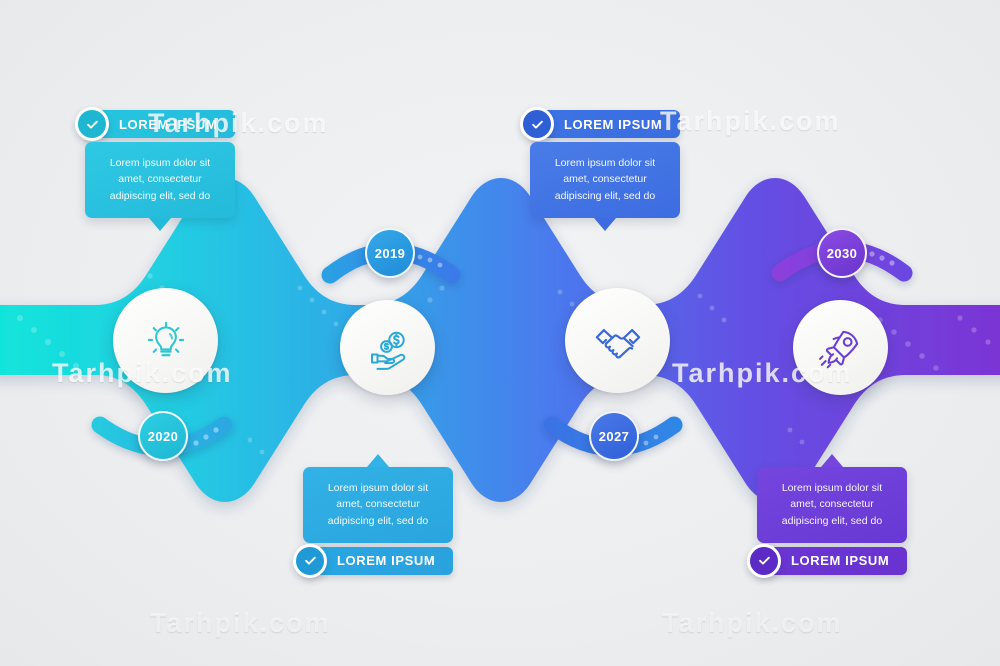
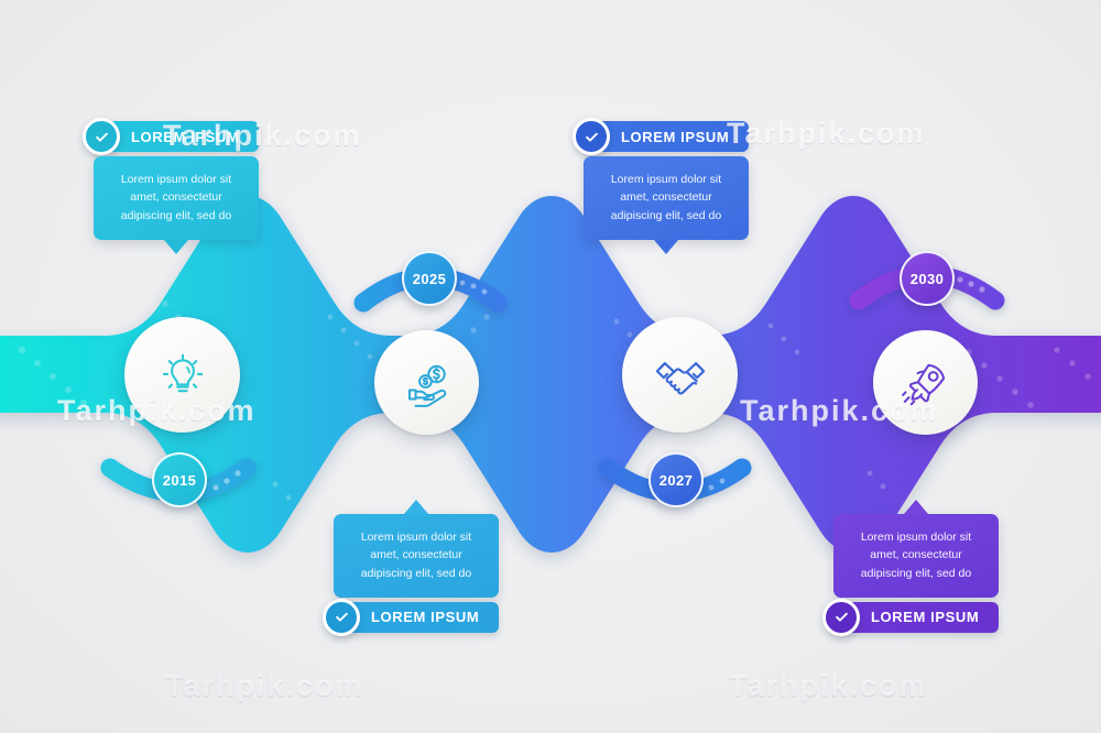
- 2020
+ 2015
- 2019
+ 2025
  2027
  2030
  LOREM IPSUM
  Lorem ipsum dolor sit amet, consectetur adipiscing elit, sed do
  LOREM IPSUM
  Lorem ipsum dolor sit amet, consectetur adipiscing elit, sed do
  Lorem ipsum dolor sit amet, consectetur adipiscing elit, sed do
  LOREM IPSUM
  Lorem ipsum dolor sit amet, consectetur adipiscing elit, sed do
  LOREM IPSUM
  Tarhpik.com
  Tarhpik.com
  Tarhpik.com
  Tarhpik.com
  Tarhpik.com
  Tarhpik.com
